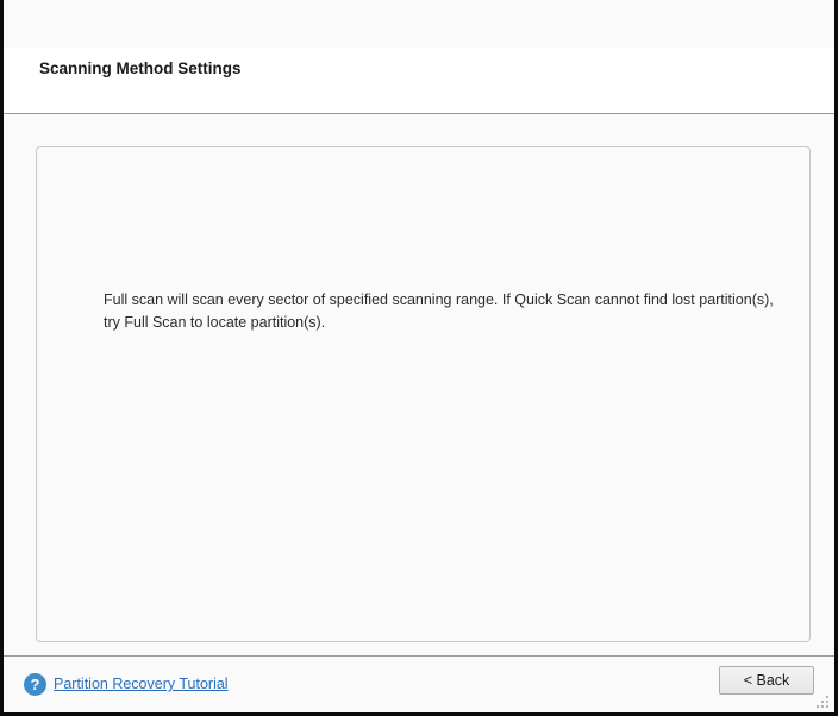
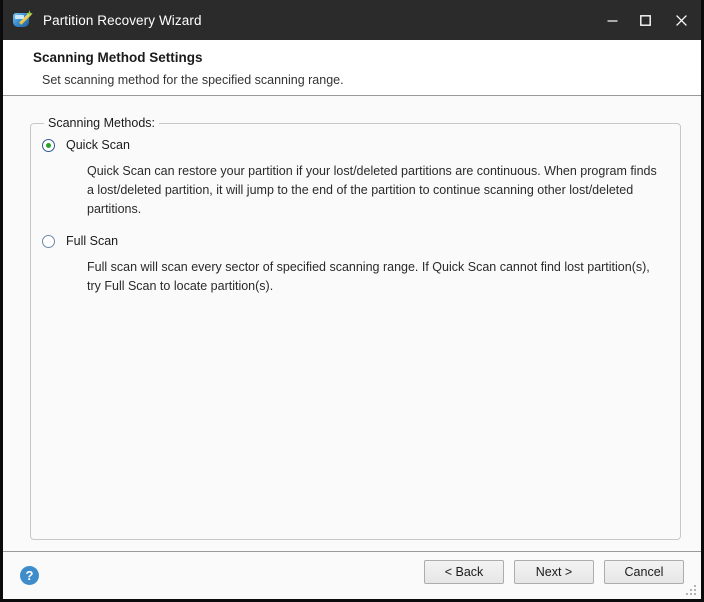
+ Partition Recovery Wizard
  Scanning Method Settings
+ Set scanning method for the specified scanning range.
+ Scanning Methods:
+ Quick Scan
+ Quick Scan can restore your partition if your lost/deleted partitions are continuous. When program finds a lost/deleted partition, it will jump to the end of the partition to continue scanning other lost/deleted partitions.
+ Full Scan
  Full scan will scan every sector of specified scanning range. If Quick Scan cannot find lost partition(s), try Full Scan to locate partition(s).
  ?
- Partition Recovery Tutorial
  < Back
+ Next >
+ Cancel
